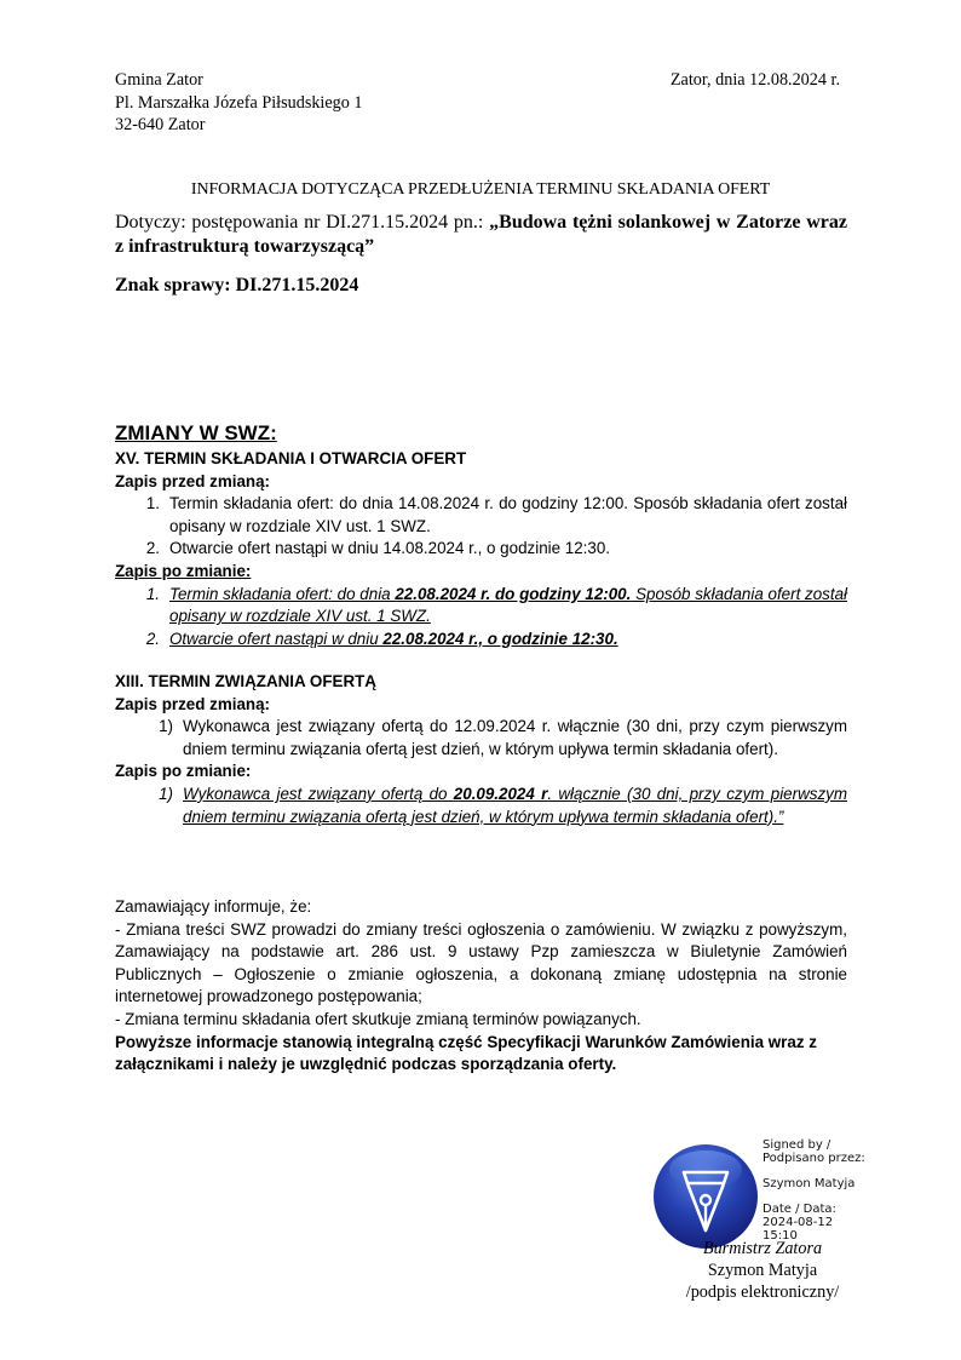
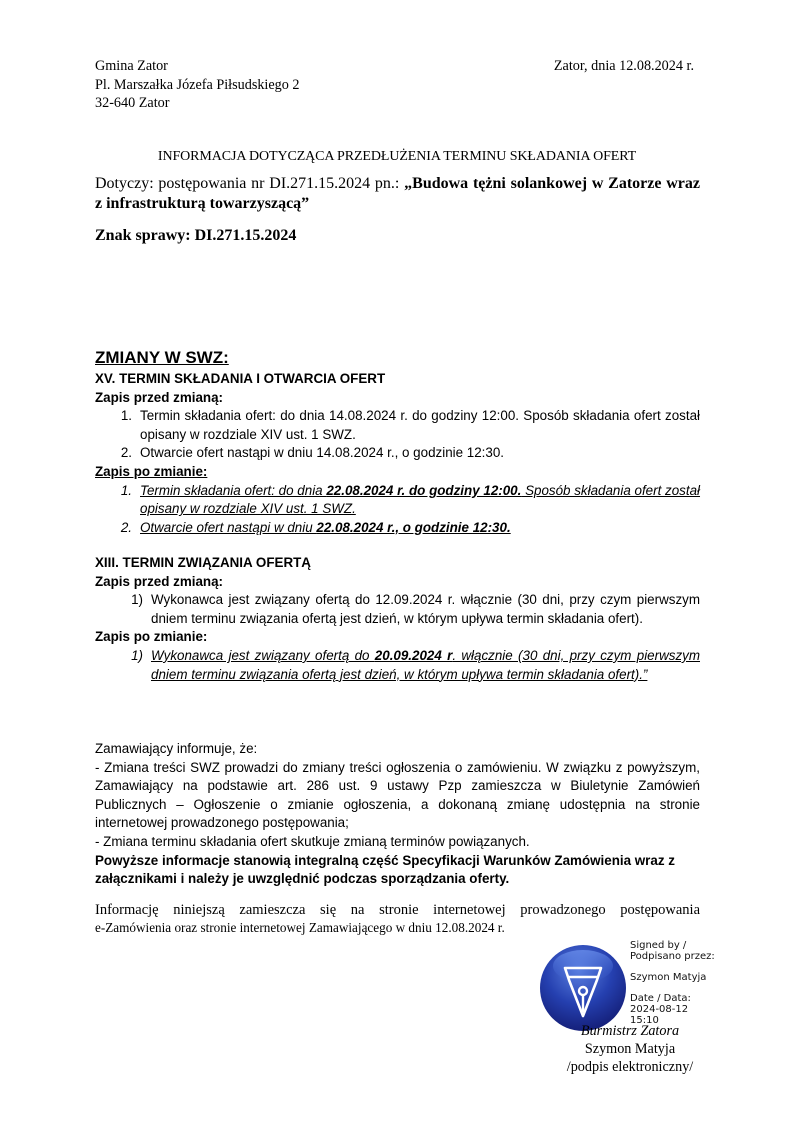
  Gmina Zator
- Pl. Marszałka Józefa Piłsudskiego 1
+ Pl. Marszałka Józefa Piłsudskiego 2
  32-640 Zator
  Zator, dnia 12.08.2024 r.
  INFORMACJA DOTYCZĄCA PRZEDŁUŻENIA TERMINU SKŁADANIA OFERT
  Dotyczy: postępowania nr DI.271.15.2024 pn.: „Budowa tężni solankowej w Zatorze wraz z infrastrukturą towarzyszącą”
  Znak sprawy: DI.271.15.2024
  ZMIANY W SWZ:
  XV. TERMIN SKŁADANIA I OTWARCIA OFERT
  Zapis przed zmianą:
  1.
  Termin składania ofert: do dnia 14.08.2024 r. do godziny 12:00. Sposób składania ofert został opisany w rozdziale XIV ust. 1 SWZ.
  2.
  Otwarcie ofert nastąpi w dniu 14.08.2024 r., o godzinie 12:30.
  Zapis po zmianie:
  1.
  Termin składania ofert: do dnia 22.08.2024 r. do godziny 12:00. Sposób składania ofert został opisany w rozdziale XIV ust. 1 SWZ.
  2.
  Otwarcie ofert nastąpi w dniu 22.08.2024 r., o godzinie 12:30.
  XIII. TERMIN ZWIĄZANIA OFERTĄ
  Zapis przed zmianą:
  1)
  Wykonawca jest związany ofertą do 12.09.2024 r. włącznie (30 dni, przy czym pierwszym dniem terminu związania ofertą jest dzień, w którym upływa termin składania ofert).
  Zapis po zmianie:
  1)
  Wykonawca jest związany ofertą do 20.09.2024 r. włącznie (30 dni, przy czym pierwszym dniem terminu związania ofertą jest dzień, w którym upływa termin składania ofert).”
  Zamawiający informuje, że:
  - Zmiana treści SWZ prowadzi do zmiany treści ogłoszenia o zamówieniu. W związku z powyższym, Zamawiający na podstawie art. 286 ust. 9 ustawy Pzp zamieszcza w Biuletynie Zamówień Publicznych – Ogłoszenie o zmianie ogłoszenia, a dokonaną zmianę udostępnia na stronie internetowej prowadzonego postępowania;
  - Zmiana terminu składania ofert skutkuje zmianą terminów powiązanych.
  Powyższe informacje stanowią integralną część Specyfikacji Warunków Zamówienia wraz z załącznikami i należy je uwzględnić podczas sporządzania oferty.
+ Informację niniejszą zamieszcza się na stronie internetowej prowadzonego postępowania
+ e-Zamówienia oraz stronie internetowej Zamawiającego w dniu 12.08.2024 r.
  Signed by /
  Podpisano przez:
  Szymon Matyja
  Date / Data:
  2024-08-12
  15:10
  Burmistrz Zatora
  Szymon Matyja
  /podpis elektroniczny/
